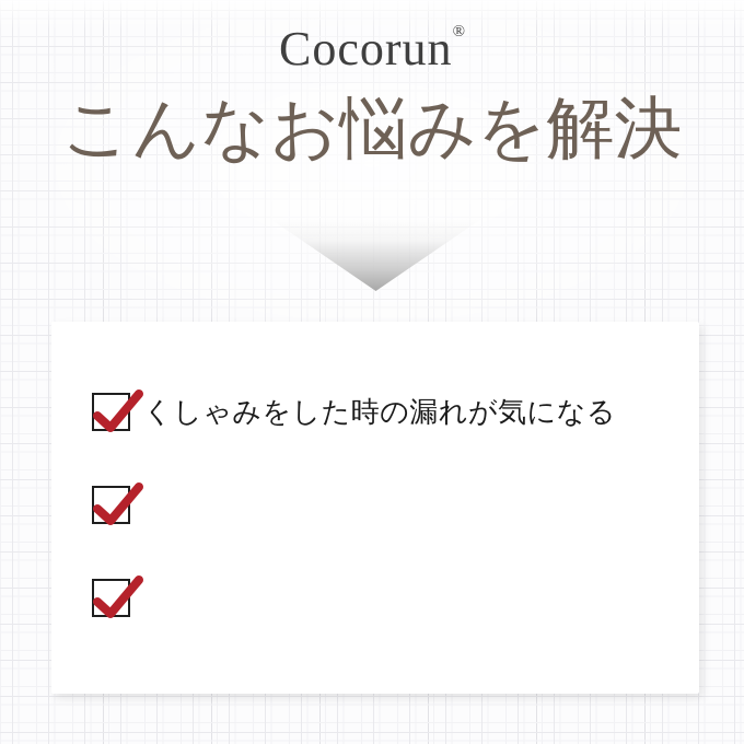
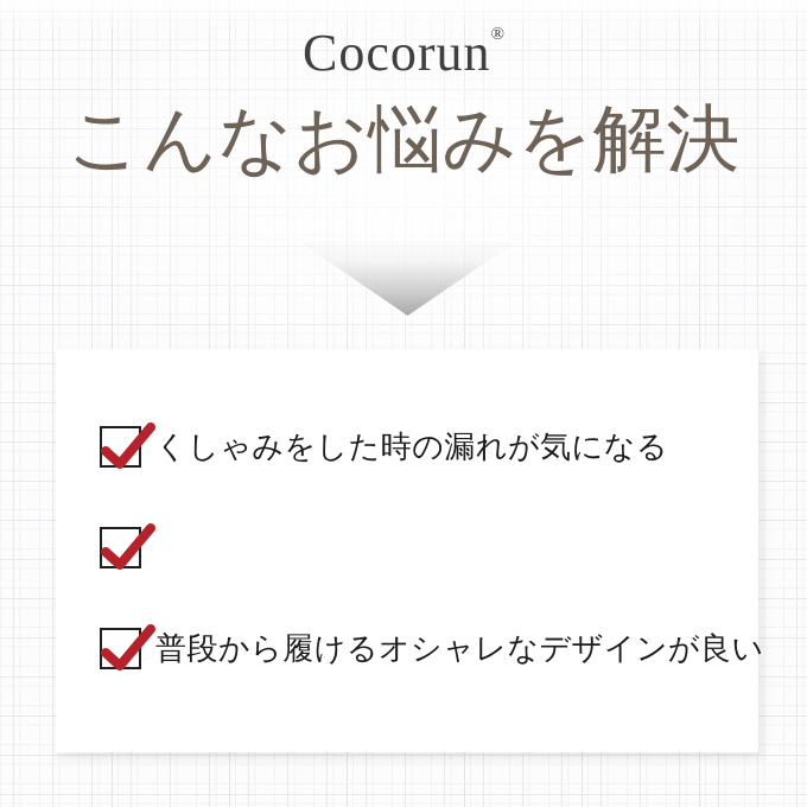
  Cocorun®
  こんなお悩みを解決
  くしゃみをした時の漏れが気になる
+ 普段から履けるオシャレなデザインが良い
